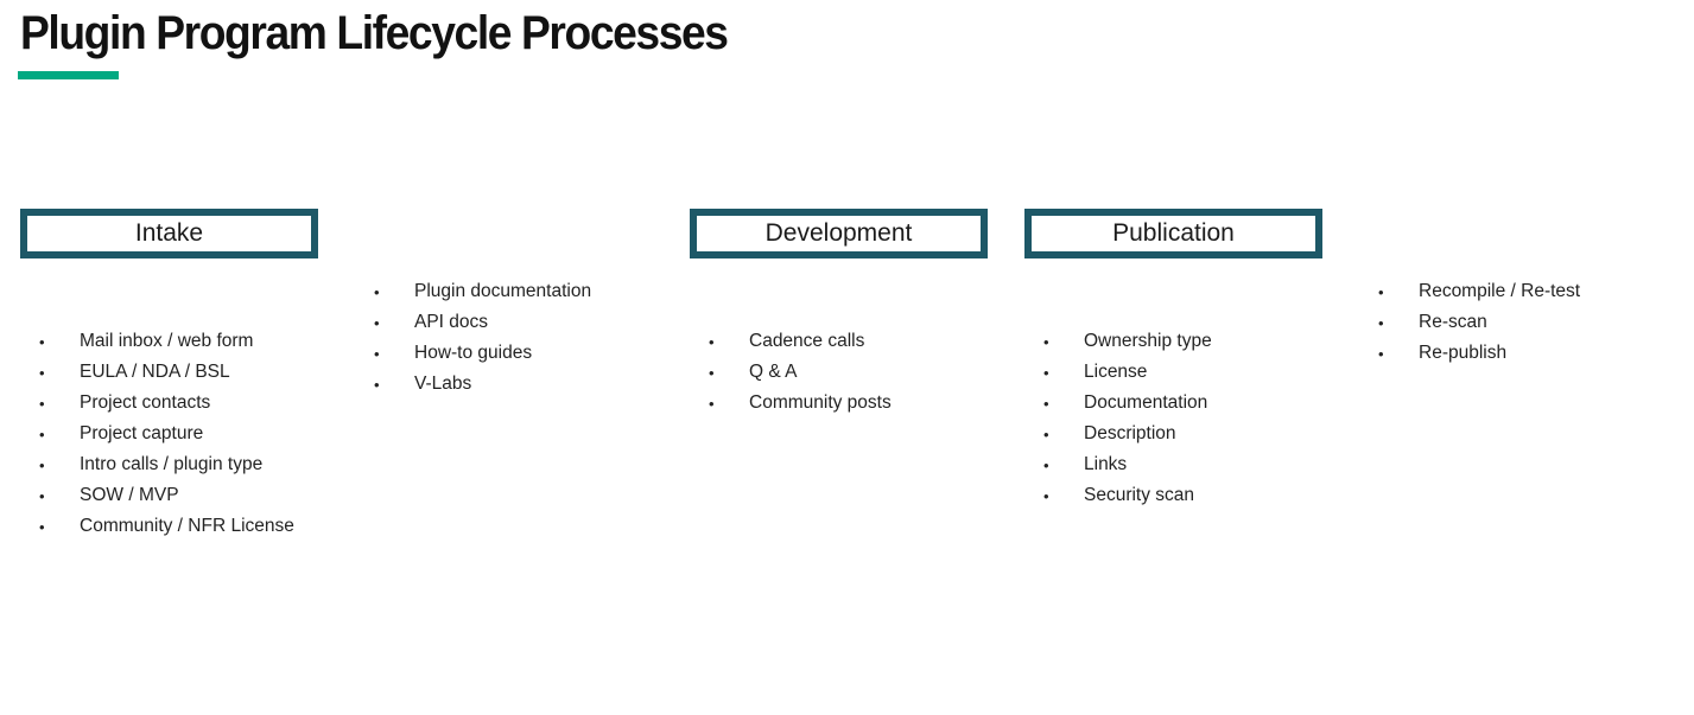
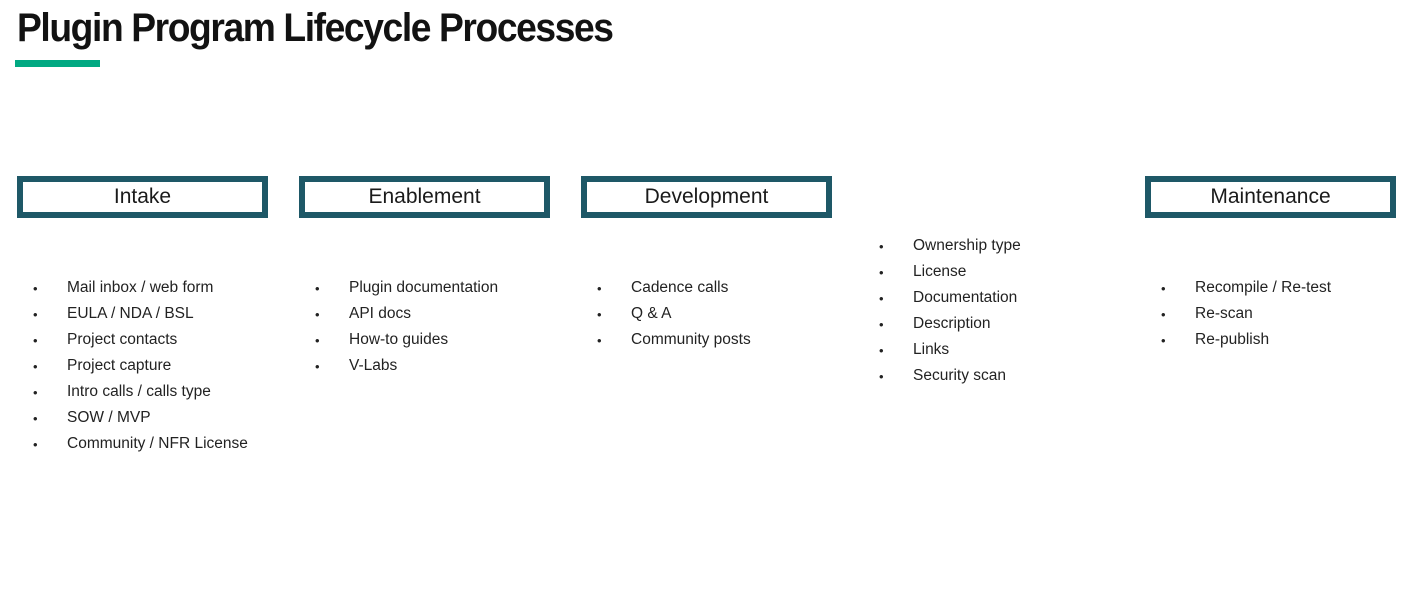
  Plugin Program Lifecycle Processes
  Intake
  •
  Mail inbox / web form
  •
  EULA / NDA / BSL
  •
  Project contacts
  •
  Project capture
  •
- Intro calls / plugin type
+ Intro calls / calls type
  •
  SOW / MVP
  •
  Community / NFR License
+ Enablement
  •
  Plugin documentation
  •
  API docs
  •
  How-to guides
  •
  V-Labs
  Development
  •
  Cadence calls
  •
  Q & A
  •
  Community posts
- Publication
  •
  Ownership type
  •
  License
  •
  Documentation
  •
  Description
  •
  Links
  •
  Security scan
+ Maintenance
  •
  Recompile / Re-test
  •
  Re-scan
  •
  Re-publish
